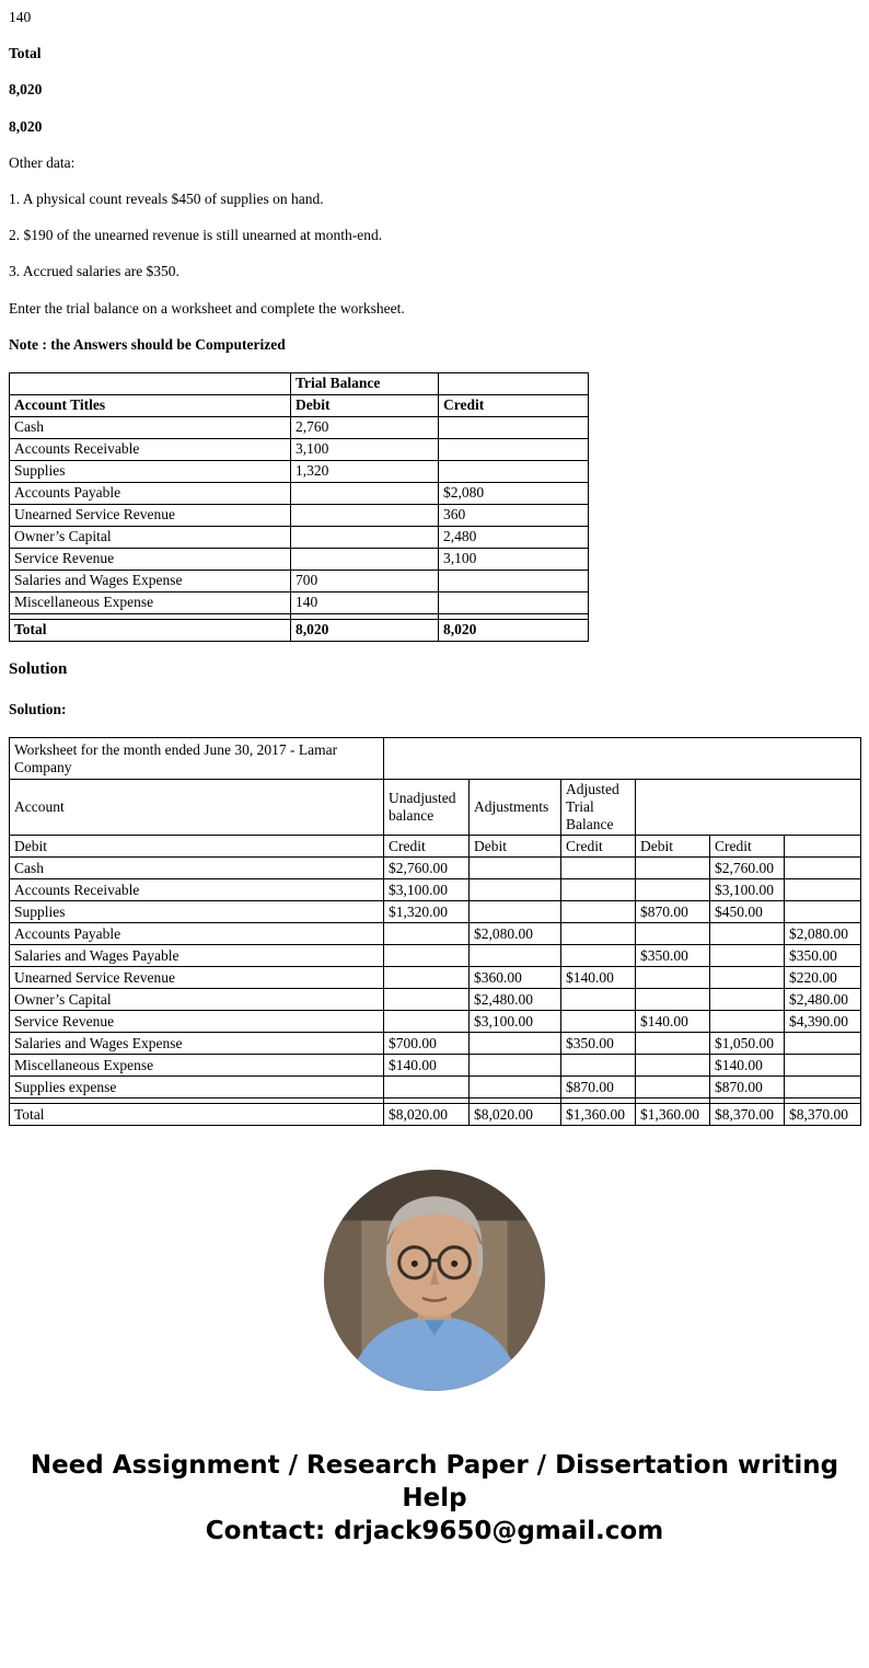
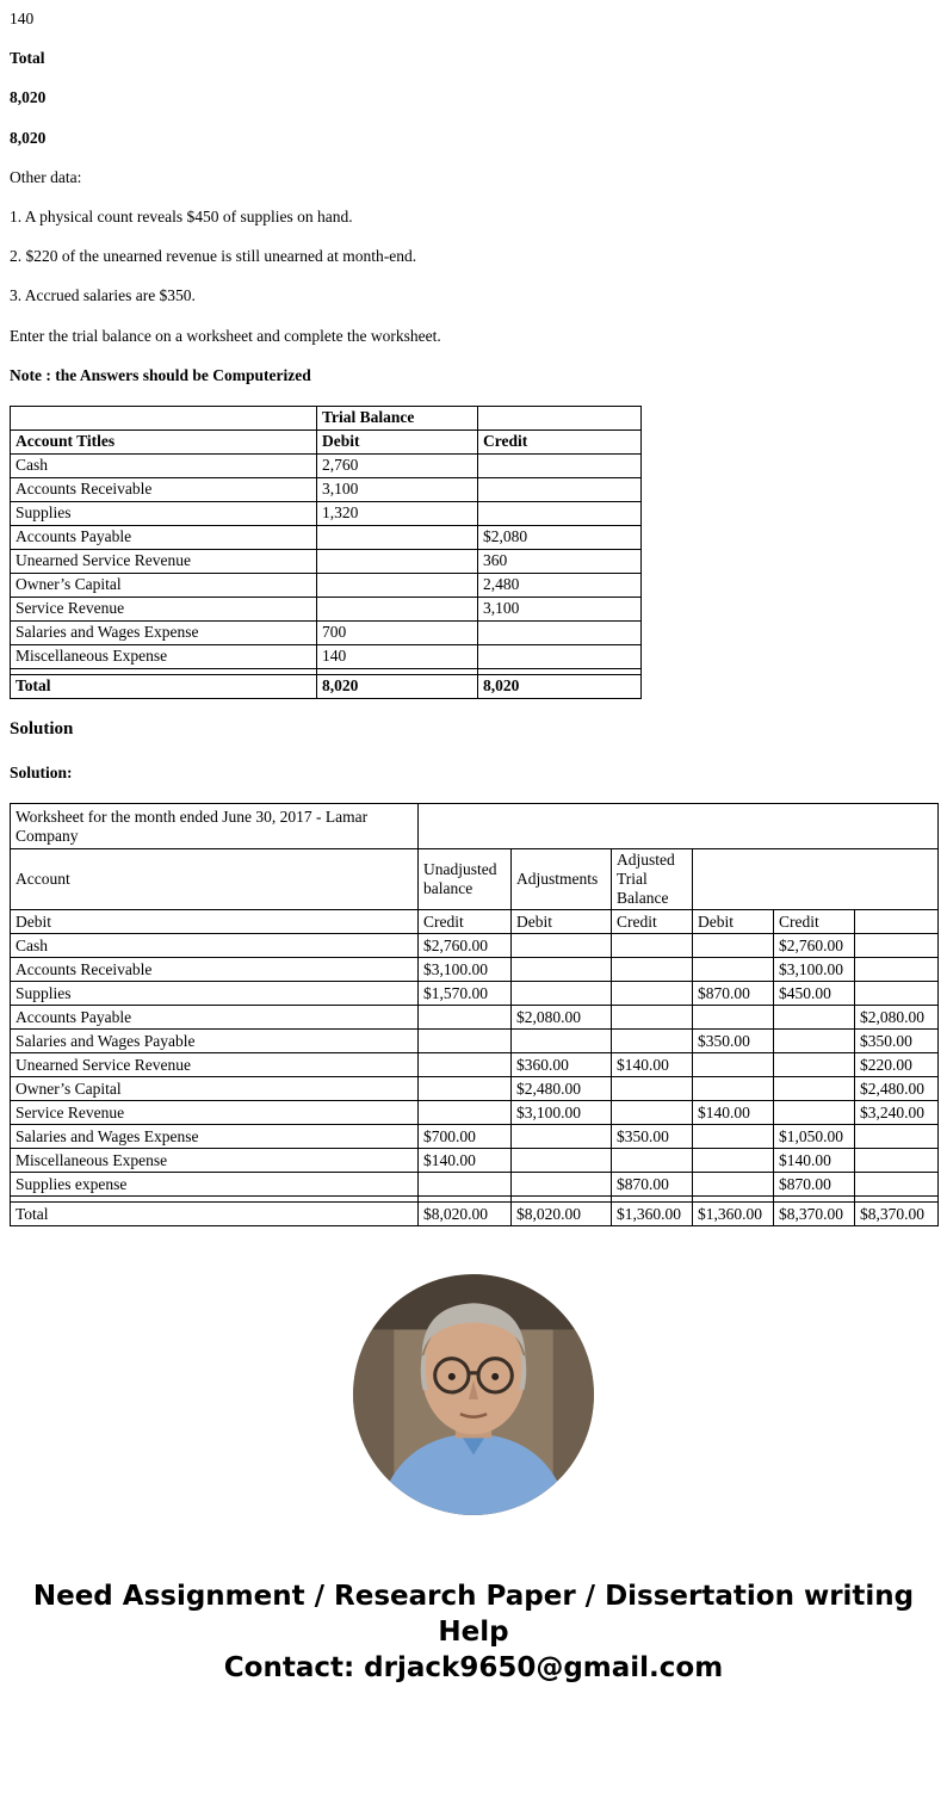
  140
  Total
  8,020
  8,020
  Other data:
  1. A physical count reveals $450 of supplies on hand.
- 2. $190 of the unearned revenue is still unearned at month-end.
+ 2. $220 of the unearned revenue is still unearned at month-end.
  3. Accrued salaries are $350.
  Enter the trial balance on a worksheet and complete the worksheet.
  Note : the Answers should be Computerized
  	Trial Balance
  Account Titles	Debit	Credit
  Cash	2,760
  Accounts Receivable	3,100
  Supplies	1,320
  Accounts Payable		$2,080
  Unearned Service Revenue		360
  Owner’s Capital		2,480
  Service Revenue		3,100
  Salaries and Wages Expense	700
  Miscellaneous Expense	140
  Total	8,020	8,020
  Solution
  Solution:
  Worksheet for the month ended June 30, 2017 - Lamar Company
  Account	Unadjusted balance	Adjustments	Adjusted Trial Balance
  Debit	Credit	Debit	Credit	Debit	Credit
  Cash	$2,760.00				$2,760.00
  Accounts Receivable	$3,100.00				$3,100.00
- Supplies	$1,320.00			$870.00	$450.00
+ Supplies	$1,570.00			$870.00	$450.00
  Accounts Payable		$2,080.00				$2,080.00
  Salaries and Wages Payable				$350.00		$350.00
  Unearned Service Revenue		$360.00	$140.00			$220.00
  Owner’s Capital		$2,480.00				$2,480.00
- Service Revenue		$3,100.00		$140.00		$4,390.00
+ Service Revenue		$3,100.00		$140.00		$3,240.00
  Salaries and Wages Expense	$700.00		$350.00		$1,050.00
  Miscellaneous Expense	$140.00				$140.00
  Supplies expense			$870.00		$870.00
  Total	$8,020.00	$8,020.00	$1,360.00	$1,360.00	$8,370.00	$8,370.00
  Need Assignment / Research Paper / Dissertation writing Help
  Contact: drjack9650@gmail.com
